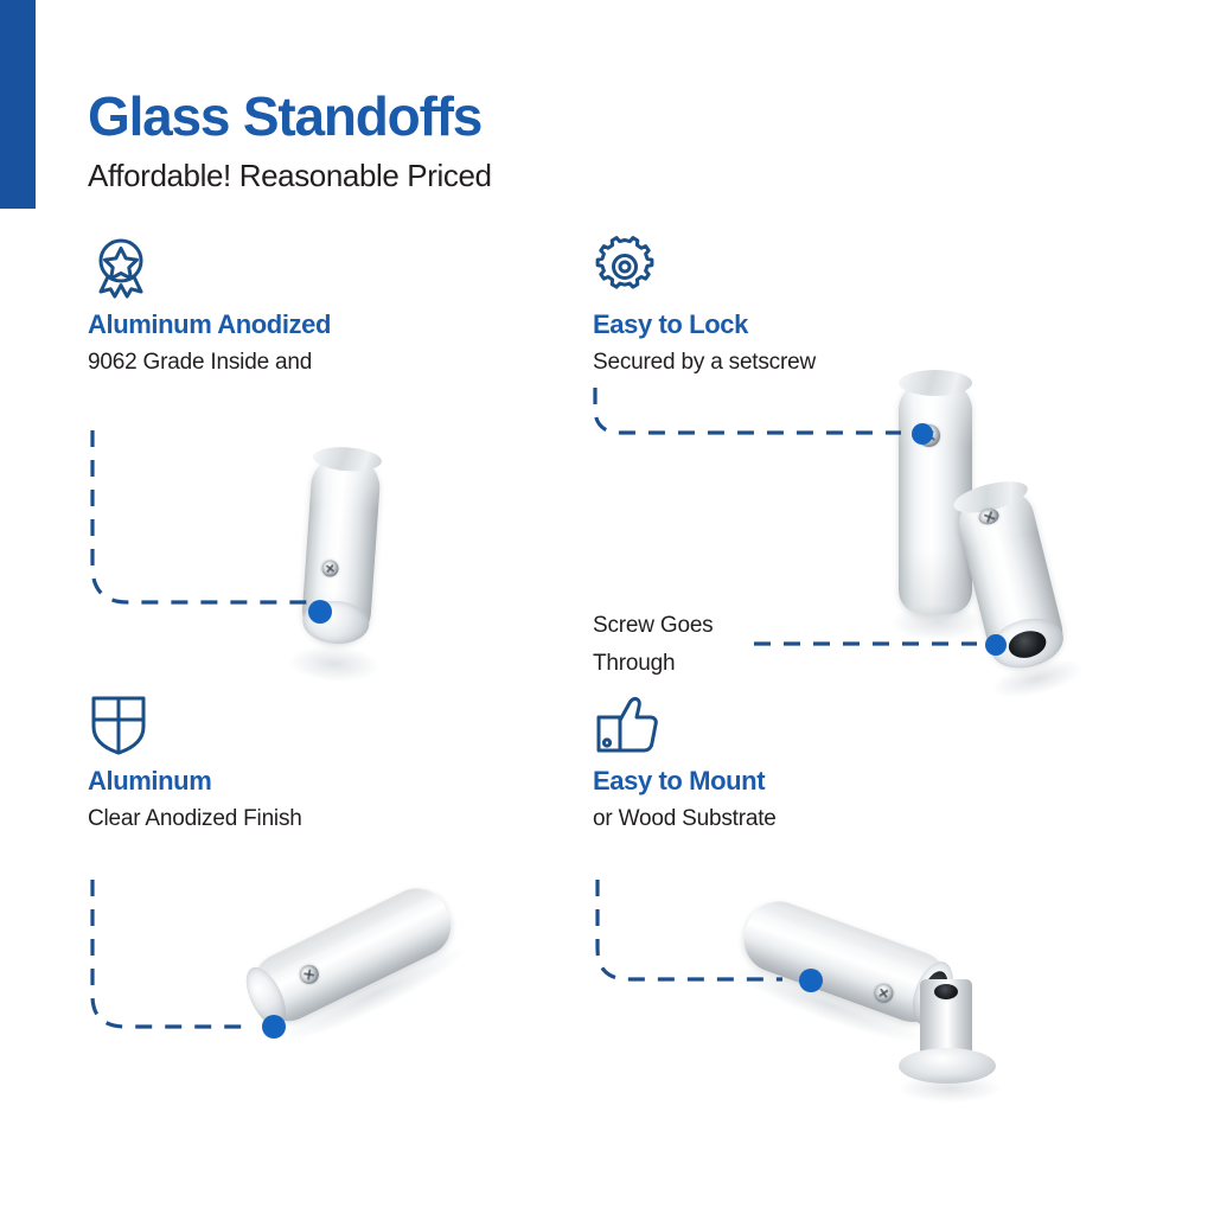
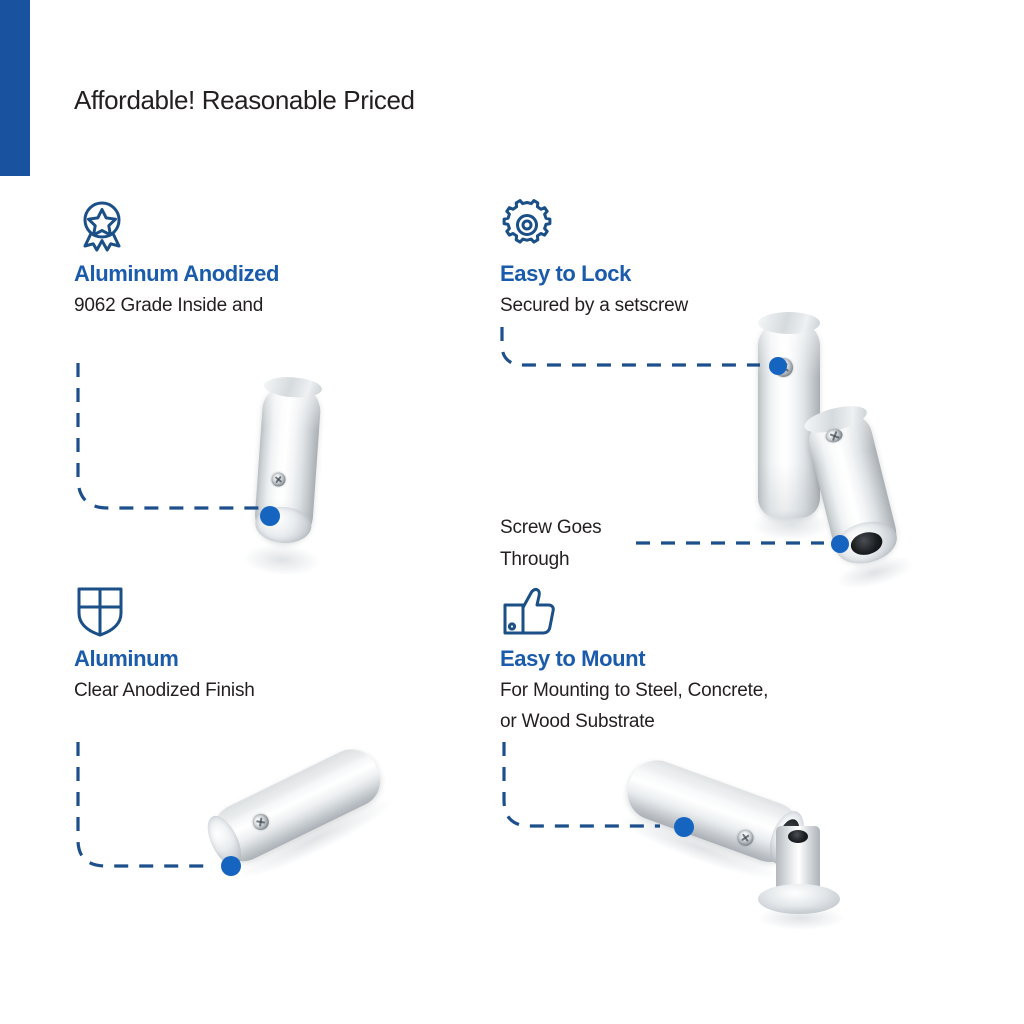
- Glass Standoffs
  Affordable! Reasonable Priced
  Aluminum Anodized
  9062 Grade Inside and
  Easy to Lock
  Secured by a setscrew
  Aluminum
  Clear Anodized Finish
  Easy to Mount
+ For Mounting to Steel, Concrete,
  or Wood Substrate
  Screw Goes
  Through
